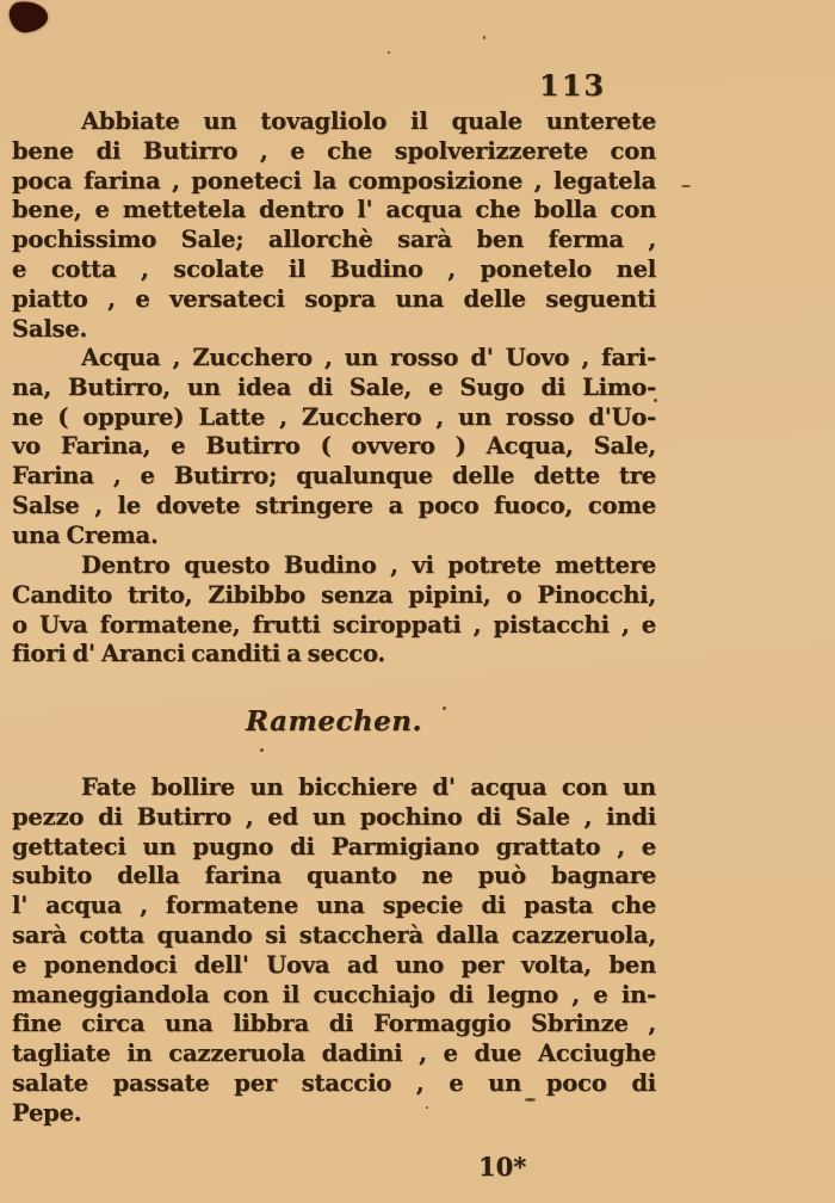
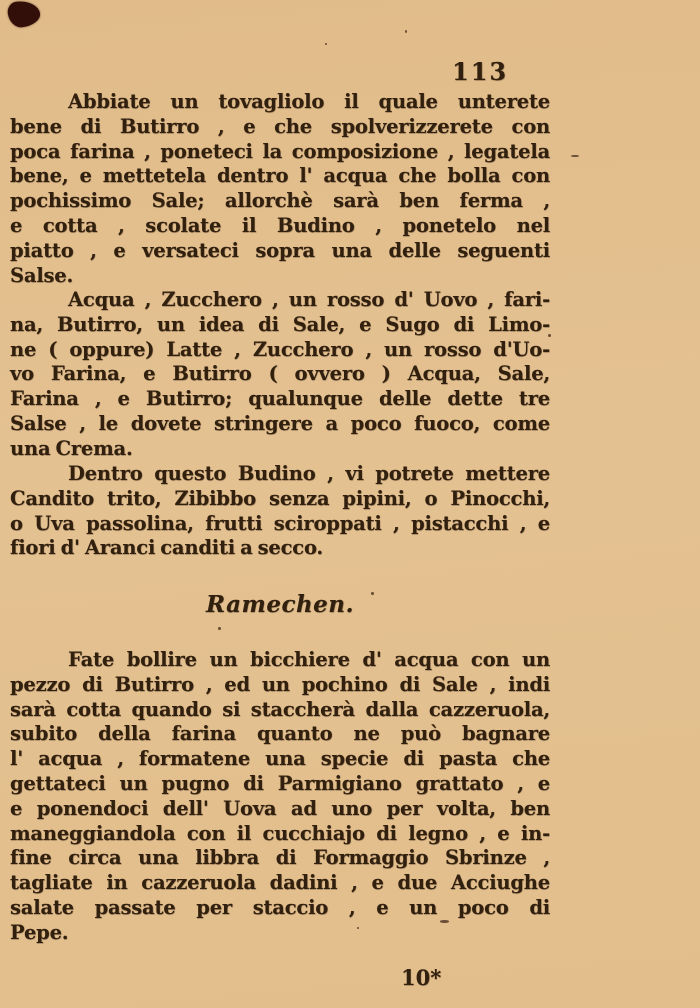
  113
  Abbiate un tovagliolo il quale unterete
  bene di Butirro , e che spolverizzerete con
  poca farina , poneteci la composizione , legatela
  bene, e mettetela dentro l' acqua che bolla con
  pochissimo Sale; allorchè sarà ben ferma ,
  e cotta , scolate il Budino , ponetelo nel
  piatto , e versateci sopra una delle seguenti
  Salse.
  Acqua , Zucchero , un rosso d' Uovo , fari-
  na, Butirro, un idea di Sale, e Sugo di Limo-
  ne ( oppure) Latte , Zucchero , un rosso d'Uo-
  vo Farina, e Butirro ( ovvero ) Acqua, Sale,
  Farina , e Butirro; qualunque delle dette tre
  Salse , le dovete stringere a poco fuoco, come
  una Crema.
  Dentro questo Budino , vi potrete mettere
  Candito trito, Zibibbo senza pipini, o Pinocchi,
- o Uva formatene, frutti sciroppati , pistacchi , e
+ o Uva passolina, frutti sciroppati , pistacchi , e
  fiori d' Aranci canditi a secco.
  Ramechen.
  Fate bollire un bicchiere d' acqua con un
  pezzo di Butirro , ed un pochino di Sale , indi
- gettateci un pugno di Parmigiano grattato , e
+ sarà cotta quando si staccherà dalla cazzeruola,
  subito della farina quanto ne può bagnare
  l' acqua , formatene una specie di pasta che
- sarà cotta quando si staccherà dalla cazzeruola,
+ gettateci un pugno di Parmigiano grattato , e
  e ponendoci dell' Uova ad uno per volta, ben
  maneggiandola con il cucchiajo di legno , e in-
  fine circa una libbra di Formaggio Sbrinze ,
  tagliate in cazzeruola dadini , e due Acciughe
  salate passate per staccio , e un poco di
  Pepe.
  10*
